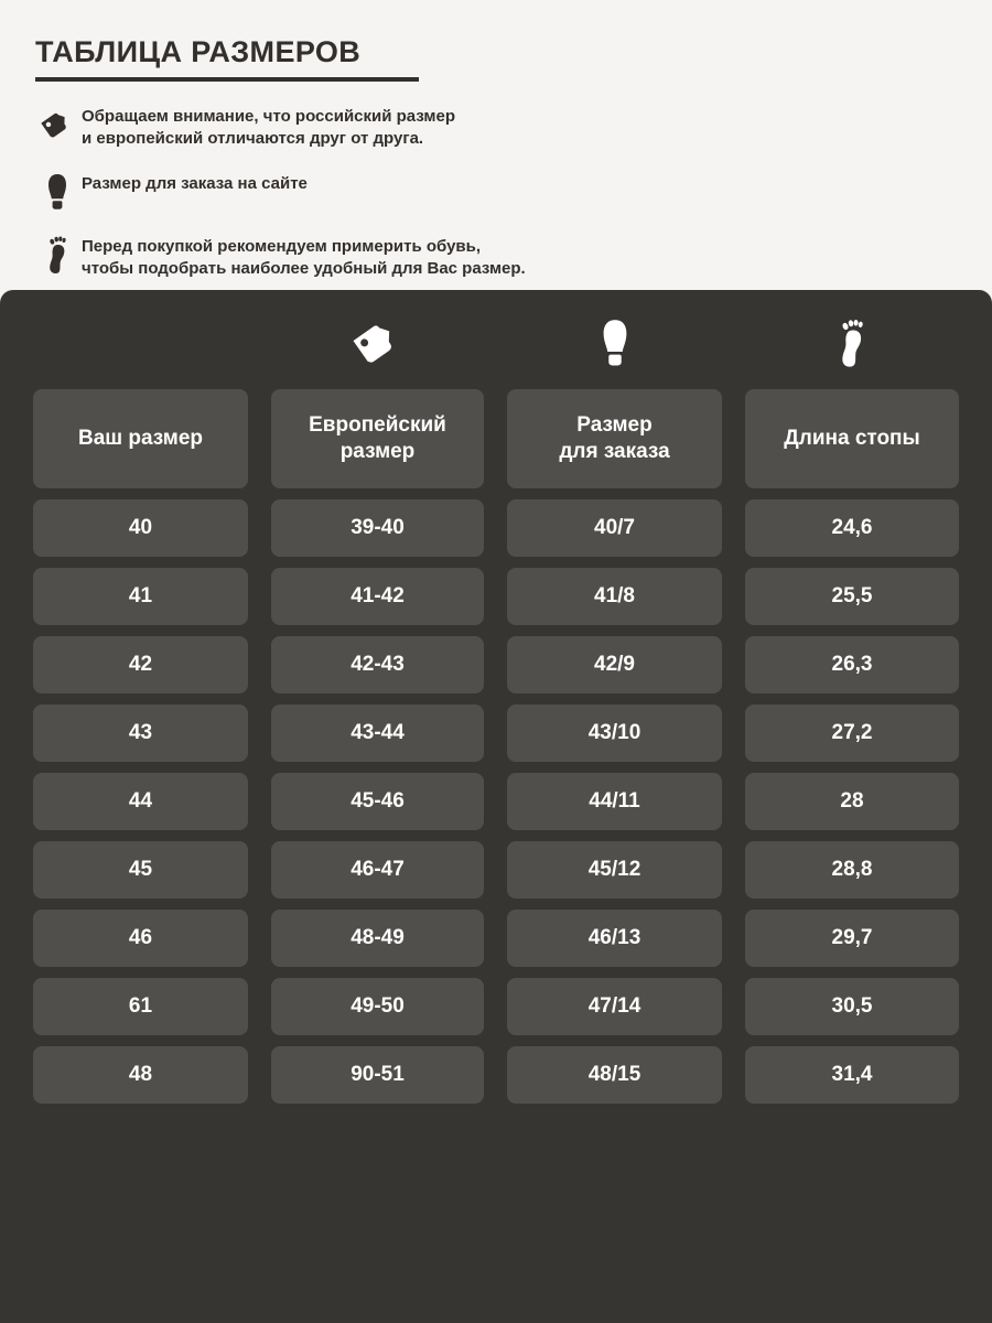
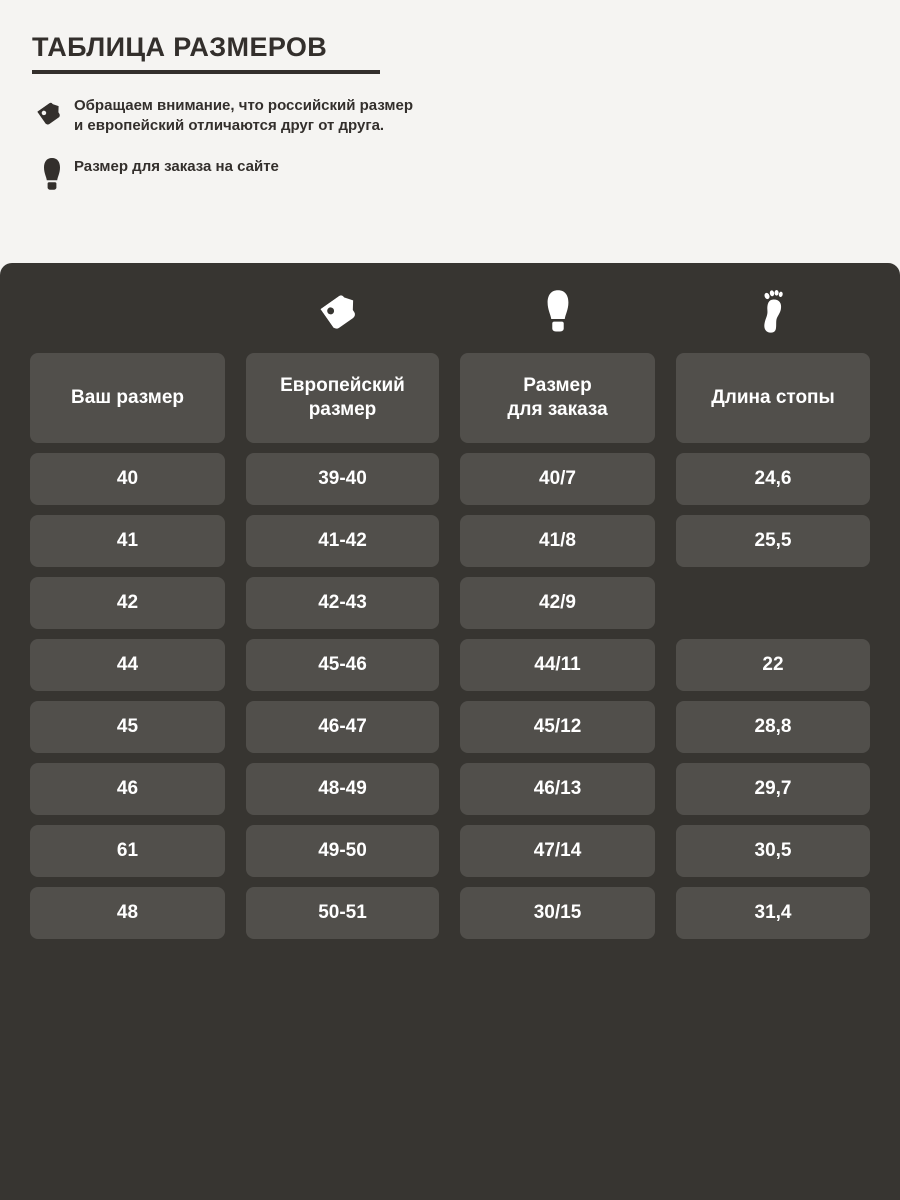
  ТАБЛИЦА РАЗМЕРОВ
  Обращаем внимание, что российский размер
  и европейский отличаются друг от друга.
  Размер для заказа на сайте
- Перед покупкой рекомендуем примерить обувь,
- чтобы подобрать наиболее удобный для Вас размер.
  Ваш размер
  Европейский
  размер
  Размер
  для заказа
  Длина стопы
  40
  39-40
  40/7
  24,6
  41
  41-42
  41/8
  25,5
  42
  42-43
  42/9
- 26,3
- 43
- 43-44
- 43/10
- 27,2
  44
  45-46
  44/11
- 28
+ 22
  45
  46-47
  45/12
  28,8
  46
  48-49
  46/13
  29,7
  61
  49-50
  47/14
  30,5
  48
- 90-51
+ 50-51
- 48/15
+ 30/15
  31,4
